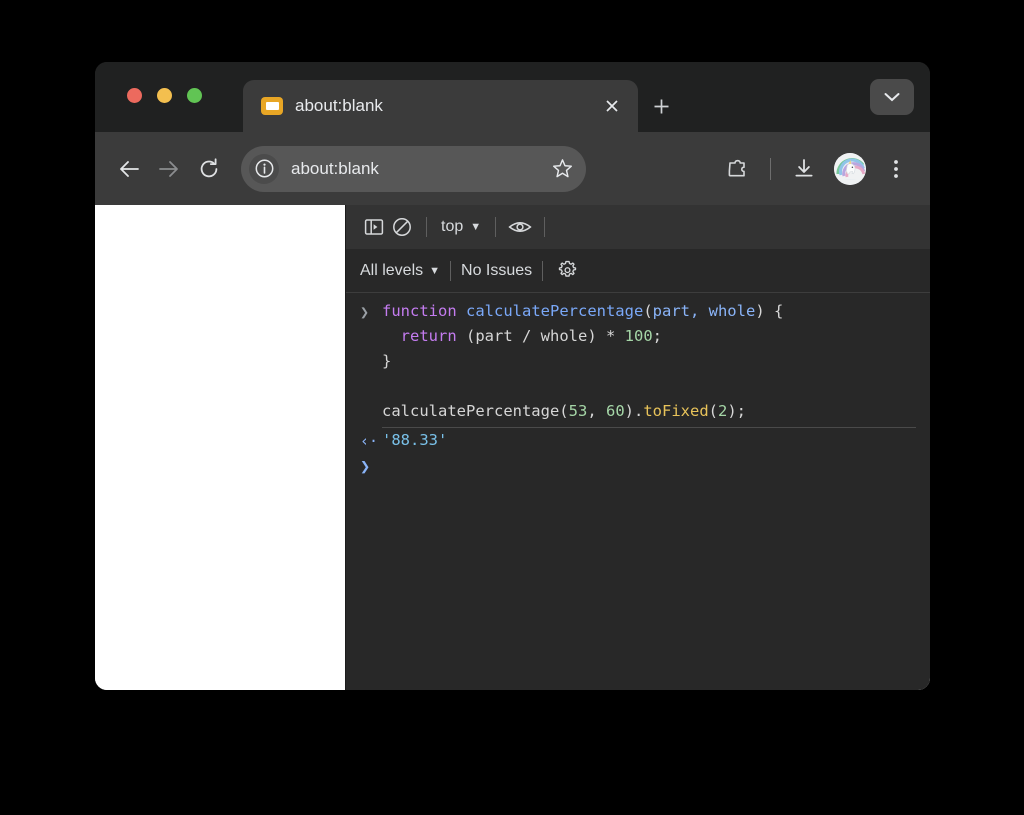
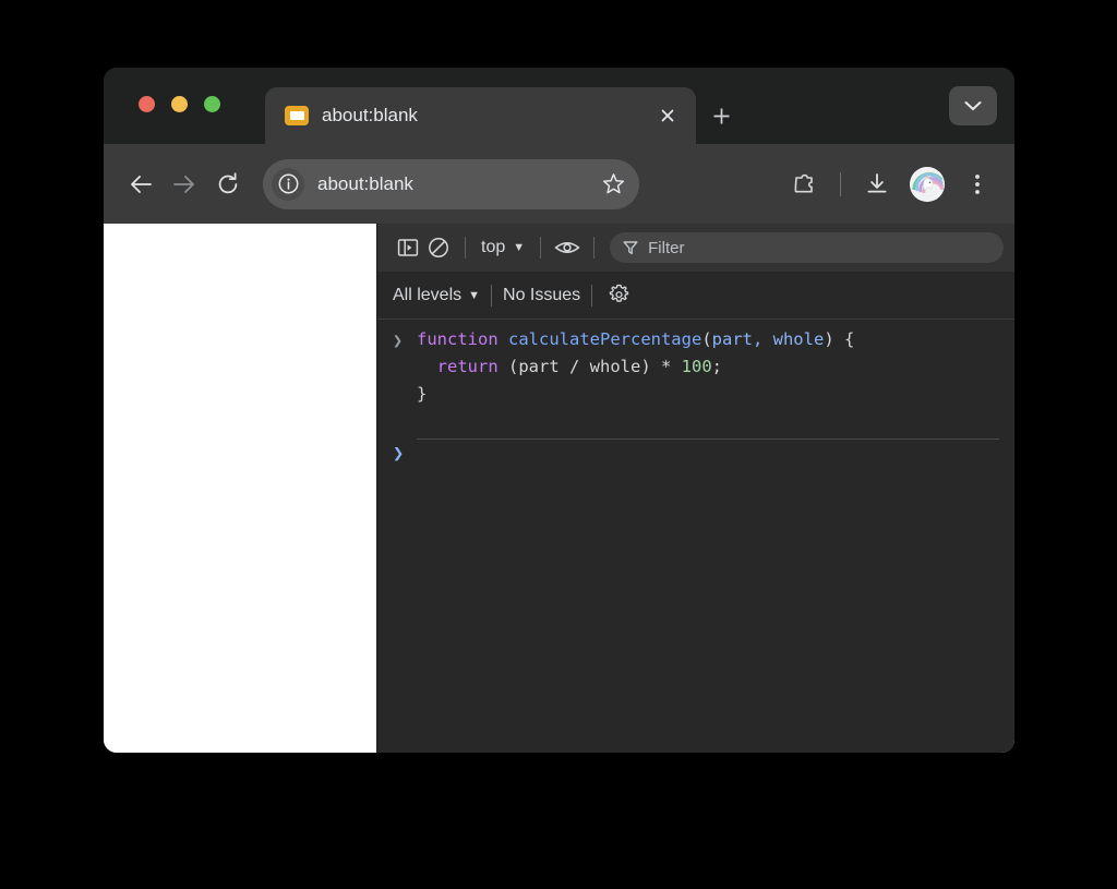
  about:blank
  about:blank
  top
  ▼
+ Filter
  All levels
  ▼
  No Issues
  ❯
  function calculatePercentage(part, whole) {
  return (part / whole) * 100;
  }
- calculatePercentage(53, 60).toFixed(2);
- ‹·
- '88.33'
  ❯
